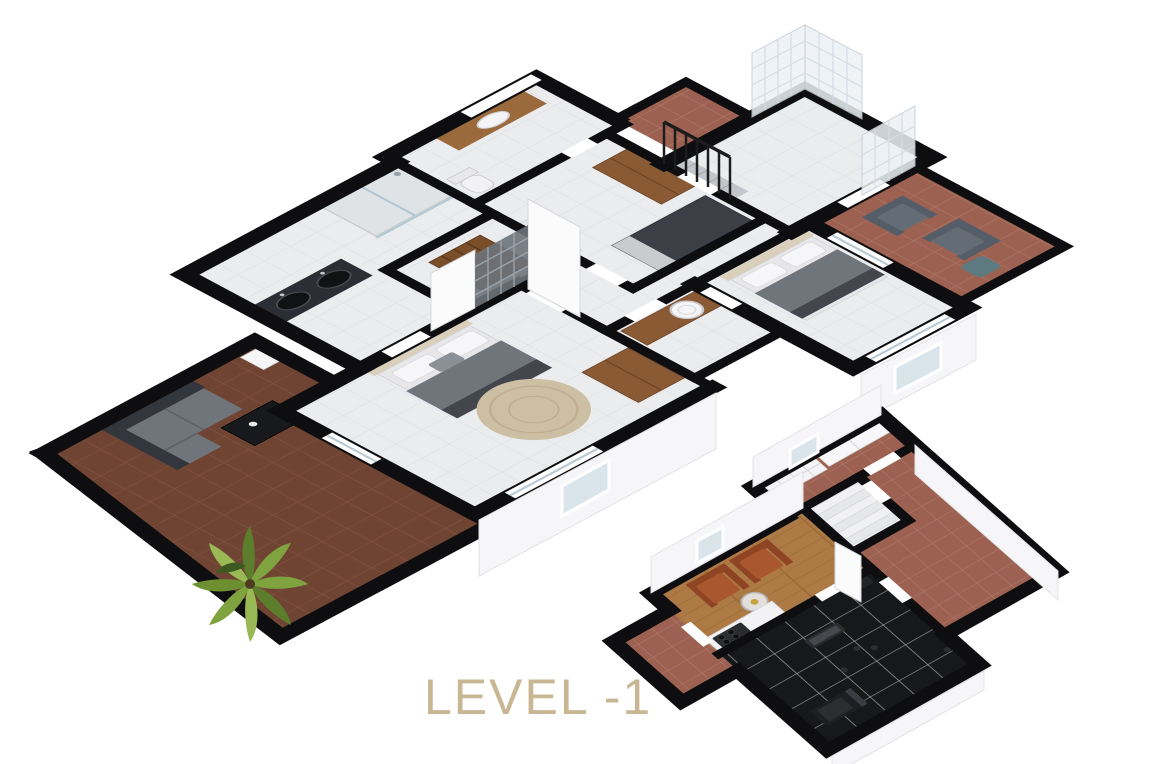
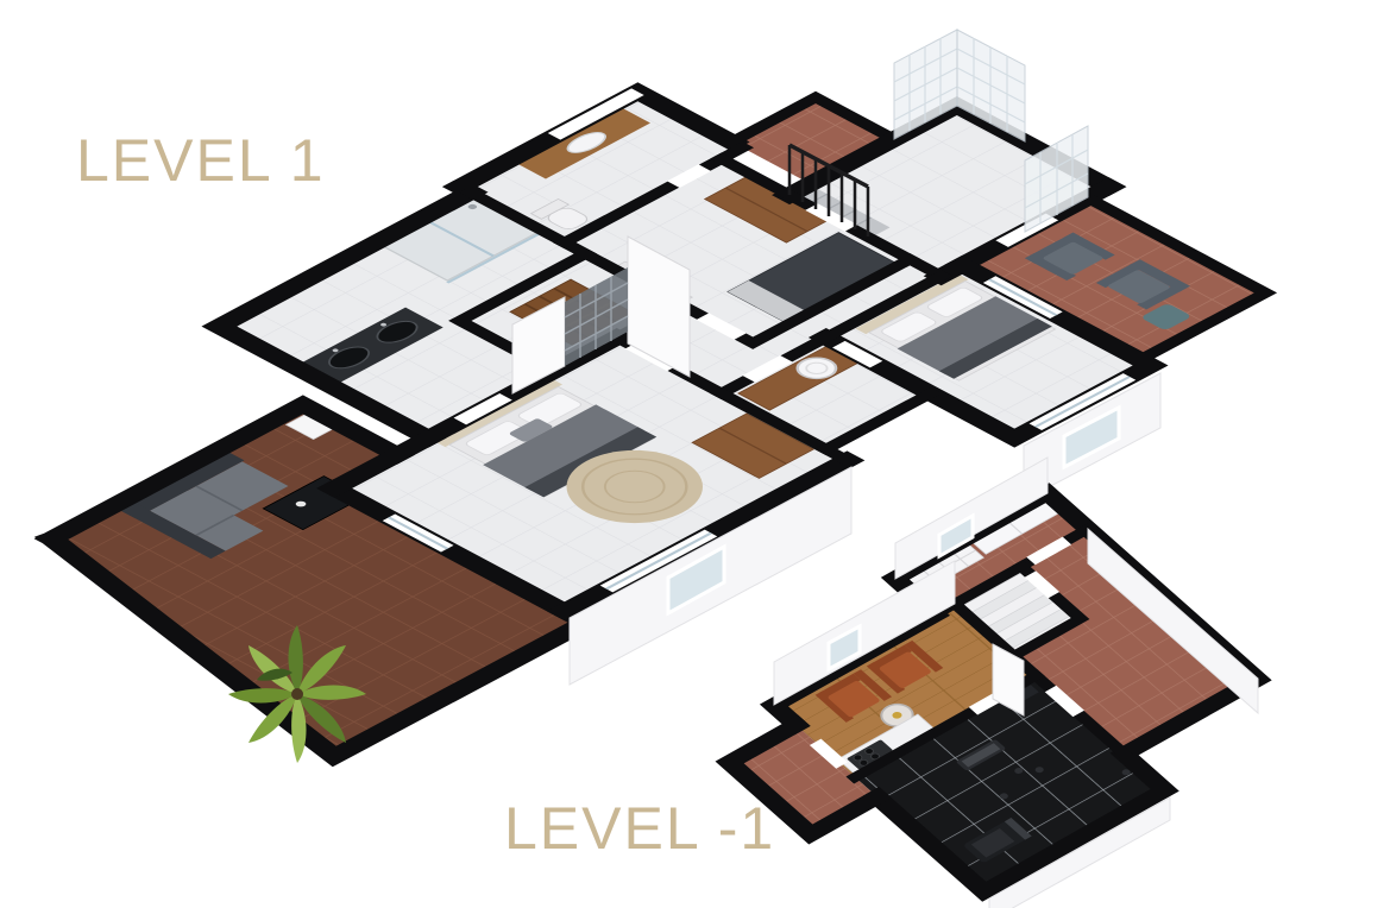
+ LEVEL 1
  LEVEL -1
